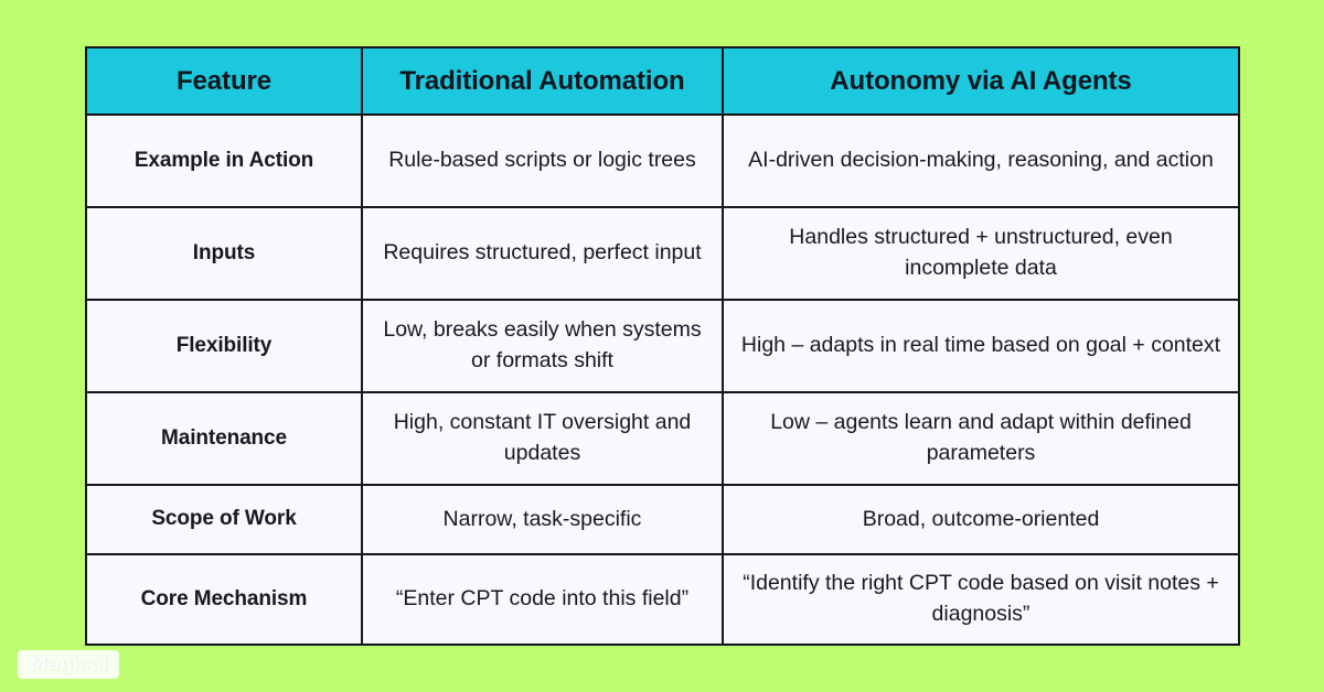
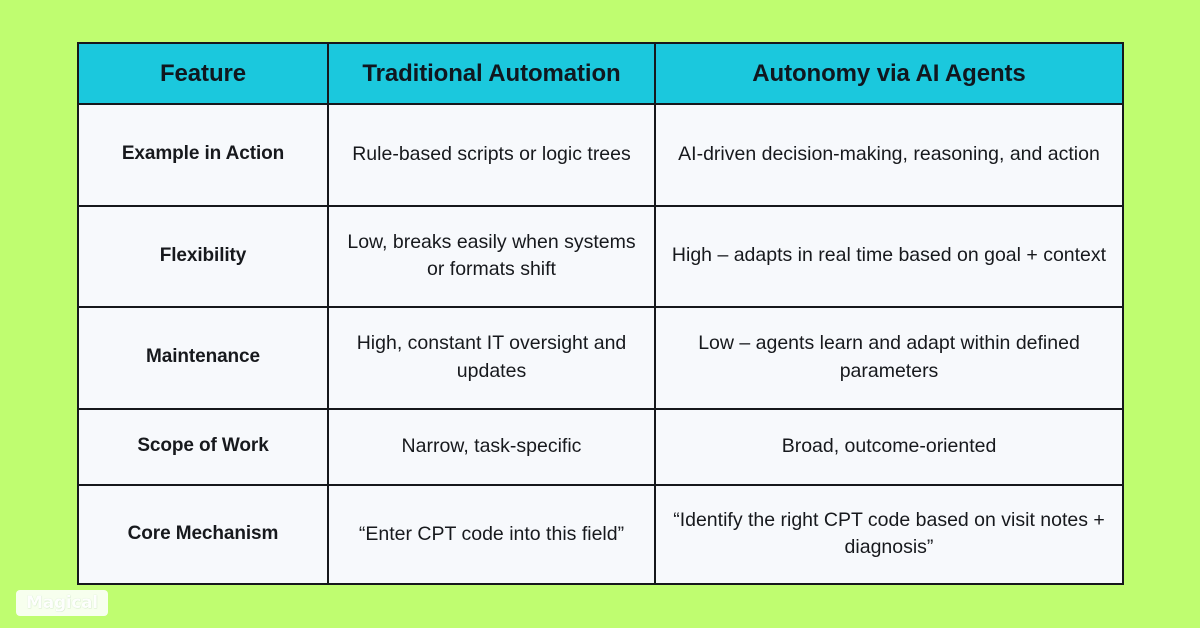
  Feature	Traditional Automation	Autonomy via AI Agents
  Example in Action	Rule-based scripts or logic trees	AI-driven decision-making, reasoning, and action
- Inputs	Requires structured, perfect input	Handles structured + unstructured, even incomplete data
  Flexibility	Low, breaks easily when systems or formats shift	High – adapts in real time based on goal + context
  Maintenance	High, constant IT oversight and updates	Low – agents learn and adapt within defined parameters
  Scope of Work	Narrow, task-specific	Broad, outcome-oriented
  Core Mechanism	“Enter CPT code into this field”	“Identify the right CPT code based on visit notes + diagnosis”
  Magical
